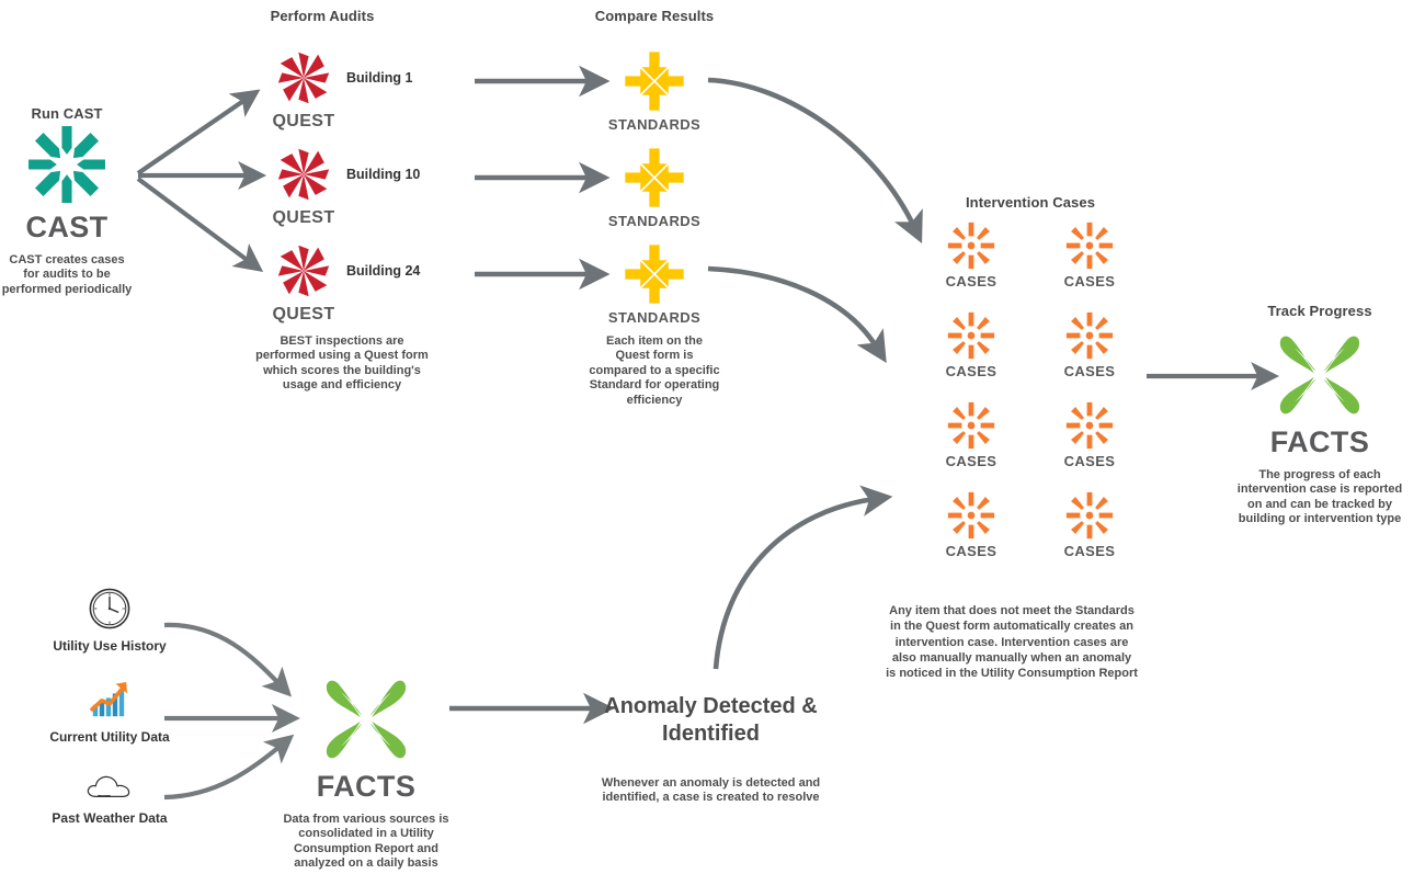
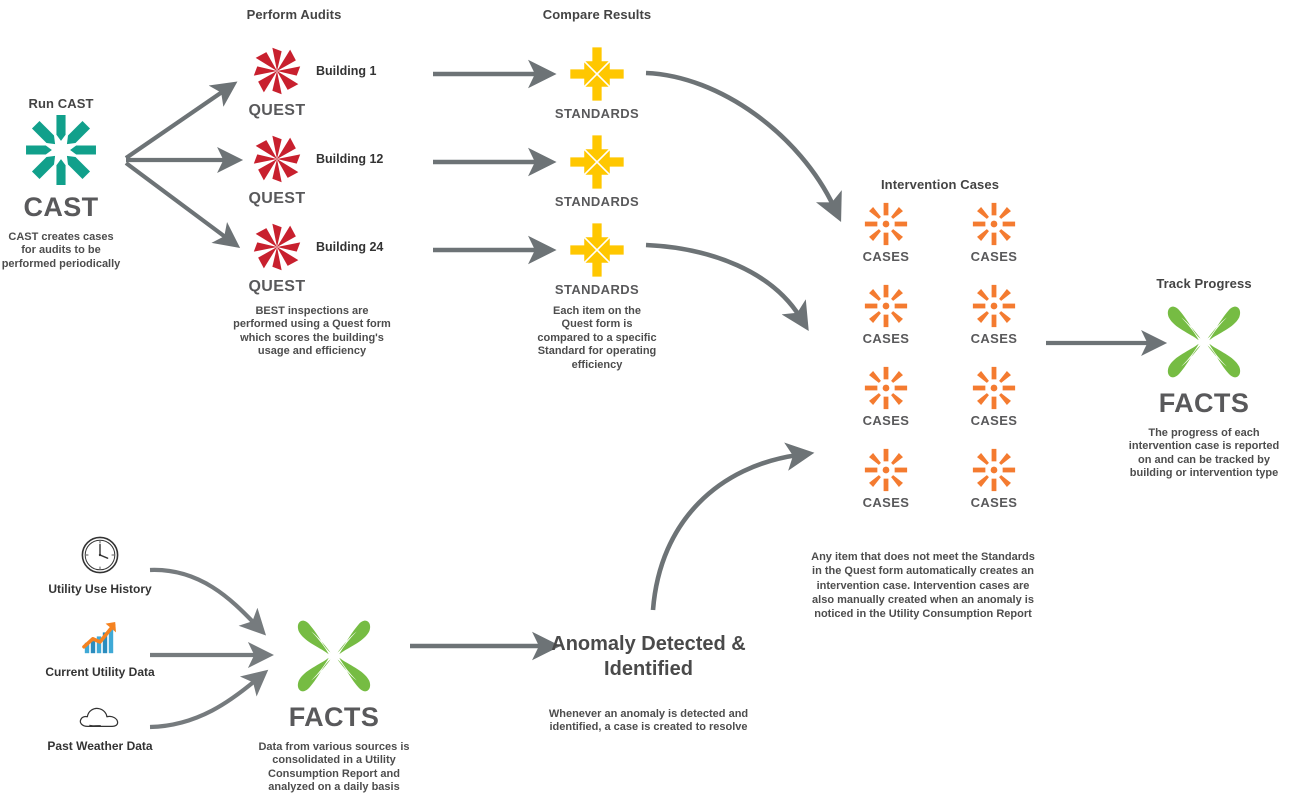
  Run CAST
  Perform Audits
  Compare Results
  Intervention Cases
  Track Progress
  CAST
  CAST creates cases for audits to be performed periodically
  Building 1
  QUEST
- Building 10
+ Building 12
  QUEST
  Building 24
  QUEST
  BEST inspections are performed using a Quest form which scores the building's usage and efficiency
  STANDARDS
  STANDARDS
  STANDARDS
  Each item on the Quest form is compared to a specific Standard for operating efficiency
  CASES
  CASES
  CASES
  CASES
  CASES
  CASES
  CASES
  CASES
- Any item that does not meet the Standards in the Quest form automatically creates an intervention case. Intervention cases are also manually manually when an anomaly is noticed in the Utility Consumption Report
+ Any item that does not meet the Standards in the Quest form automatically creates an intervention case. Intervention cases are also manually created when an anomaly is noticed in the Utility Consumption Report
  FACTS
  The progress of each intervention case is reported on and can be tracked by building or intervention type
  Utility Use History
  Current Utility Data
  Past Weather Data
  FACTS
  Data from various sources is consolidated in a Utility Consumption Report and analyzed on a daily basis
  Anomaly Detected & Identified
  Whenever an anomaly is detected and identified, a case is created to resolve
